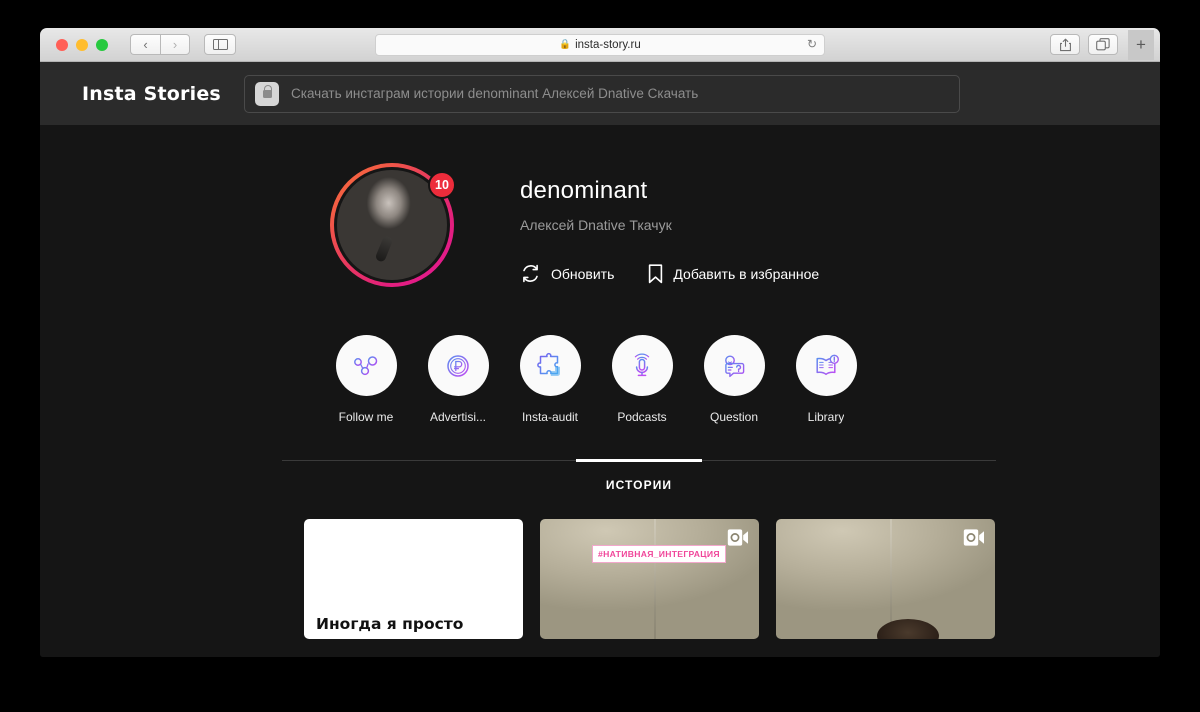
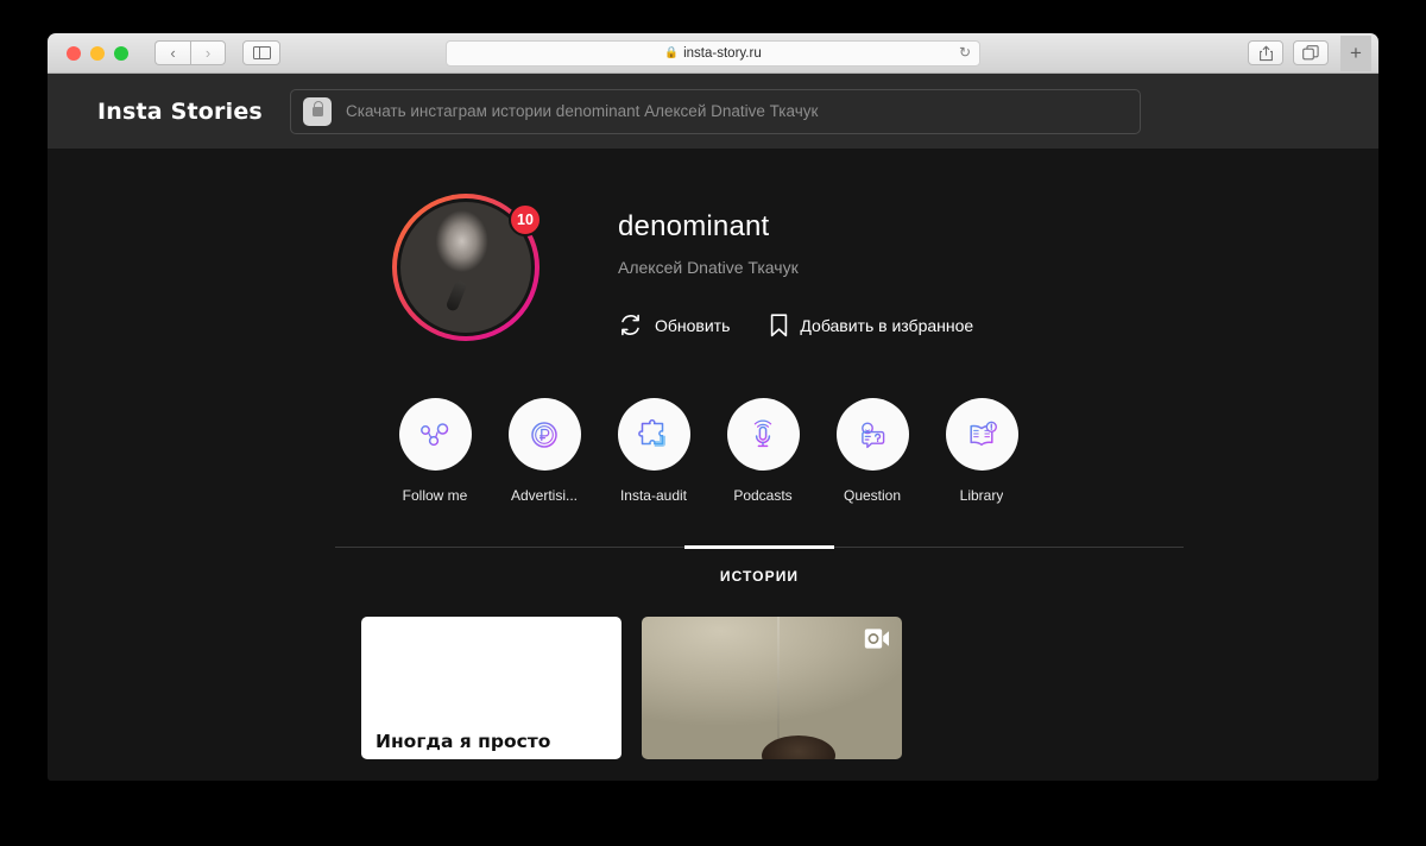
  ‹
  ›
  🔒
  insta-story.ru
  ↻
  +
  Insta Stories
- Скачать инстаграм истории denominant Алексей Dnative Скачать
+ Скачать инстаграм истории denominant Алексей Dnative Ткачук
  10
  denominant
  Алексей Dnative Ткачук
  Обновить
  Добавить в избранное
  Follow me
  Advertisi...
  Insta-audit
  Podcasts
  Question
  Library
  ИСТОРИИ
  Иногда я просто
- #НАТИВНАЯ_ИНТЕГРАЦИЯ
